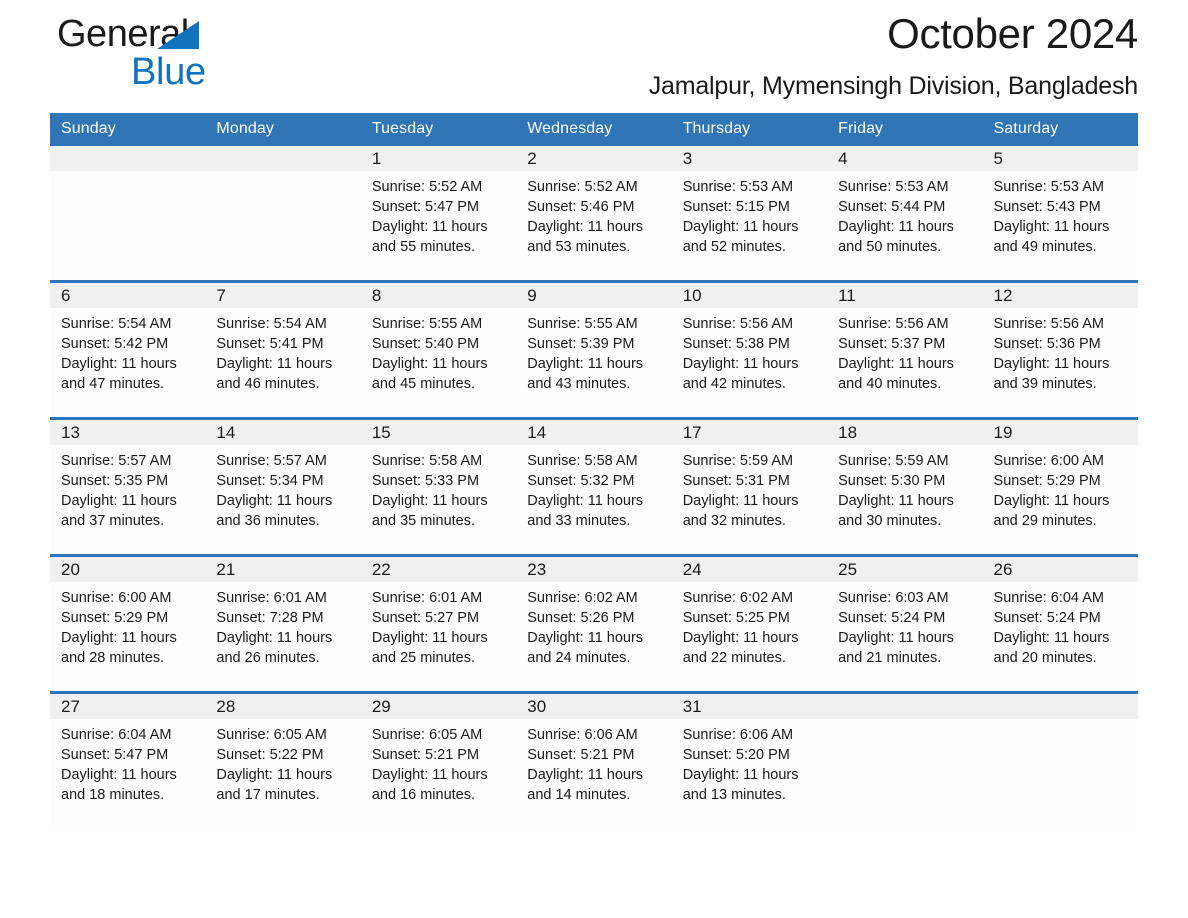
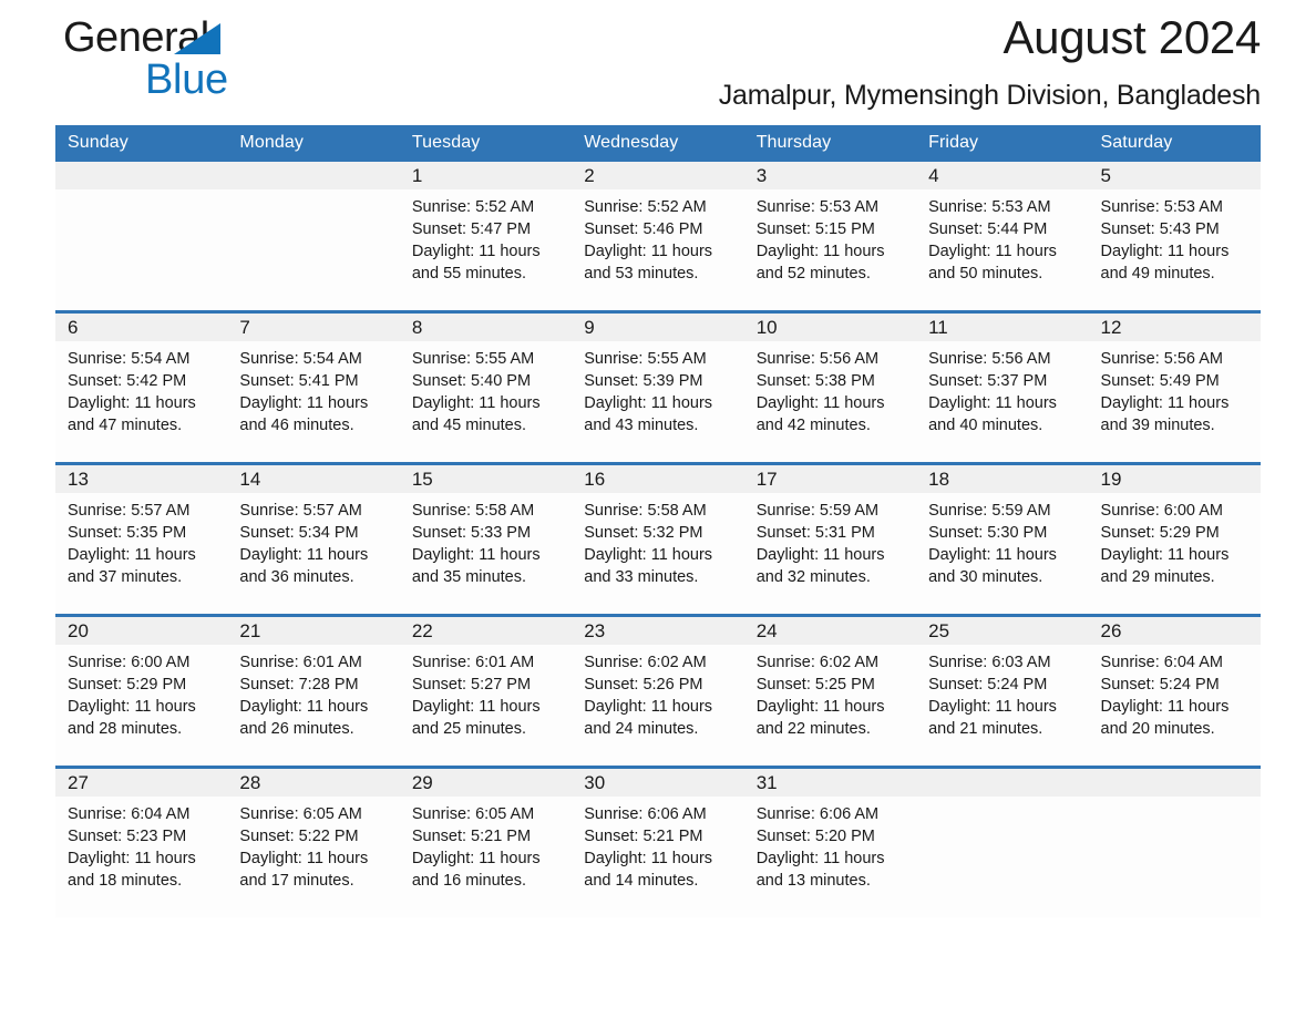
  General
  Blue
- October 2024
+ August 2024
  Jamalpur, Mymensingh Division, Bangladesh
  Sunday	Monday	Tuesday	Wednesday	Thursday	Friday	Saturday
  		1Sunrise: 5:52 AMSunset: 5:47 PMDaylight: 11 hoursand 55 minutes.	2Sunrise: 5:52 AMSunset: 5:46 PMDaylight: 11 hoursand 53 minutes.	3Sunrise: 5:53 AMSunset: 5:15 PMDaylight: 11 hoursand 52 minutes.	4Sunrise: 5:53 AMSunset: 5:44 PMDaylight: 11 hoursand 50 minutes.	5Sunrise: 5:53 AMSunset: 5:43 PMDaylight: 11 hoursand 49 minutes.
- 6Sunrise: 5:54 AMSunset: 5:42 PMDaylight: 11 hoursand 47 minutes.	7Sunrise: 5:54 AMSunset: 5:41 PMDaylight: 11 hoursand 46 minutes.	8Sunrise: 5:55 AMSunset: 5:40 PMDaylight: 11 hoursand 45 minutes.	9Sunrise: 5:55 AMSunset: 5:39 PMDaylight: 11 hoursand 43 minutes.	10Sunrise: 5:56 AMSunset: 5:38 PMDaylight: 11 hoursand 42 minutes.	11Sunrise: 5:56 AMSunset: 5:37 PMDaylight: 11 hoursand 40 minutes.	12Sunrise: 5:56 AMSunset: 5:36 PMDaylight: 11 hoursand 39 minutes.
+ 6Sunrise: 5:54 AMSunset: 5:42 PMDaylight: 11 hoursand 47 minutes.	7Sunrise: 5:54 AMSunset: 5:41 PMDaylight: 11 hoursand 46 minutes.	8Sunrise: 5:55 AMSunset: 5:40 PMDaylight: 11 hoursand 45 minutes.	9Sunrise: 5:55 AMSunset: 5:39 PMDaylight: 11 hoursand 43 minutes.	10Sunrise: 5:56 AMSunset: 5:38 PMDaylight: 11 hoursand 42 minutes.	11Sunrise: 5:56 AMSunset: 5:37 PMDaylight: 11 hoursand 40 minutes.	12Sunrise: 5:56 AMSunset: 5:49 PMDaylight: 11 hoursand 39 minutes.
- 13Sunrise: 5:57 AMSunset: 5:35 PMDaylight: 11 hoursand 37 minutes.	14Sunrise: 5:57 AMSunset: 5:34 PMDaylight: 11 hoursand 36 minutes.	15Sunrise: 5:58 AMSunset: 5:33 PMDaylight: 11 hoursand 35 minutes.	14Sunrise: 5:58 AMSunset: 5:32 PMDaylight: 11 hoursand 33 minutes.	17Sunrise: 5:59 AMSunset: 5:31 PMDaylight: 11 hoursand 32 minutes.	18Sunrise: 5:59 AMSunset: 5:30 PMDaylight: 11 hoursand 30 minutes.	19Sunrise: 6:00 AMSunset: 5:29 PMDaylight: 11 hoursand 29 minutes.
+ 13Sunrise: 5:57 AMSunset: 5:35 PMDaylight: 11 hoursand 37 minutes.	14Sunrise: 5:57 AMSunset: 5:34 PMDaylight: 11 hoursand 36 minutes.	15Sunrise: 5:58 AMSunset: 5:33 PMDaylight: 11 hoursand 35 minutes.	16Sunrise: 5:58 AMSunset: 5:32 PMDaylight: 11 hoursand 33 minutes.	17Sunrise: 5:59 AMSunset: 5:31 PMDaylight: 11 hoursand 32 minutes.	18Sunrise: 5:59 AMSunset: 5:30 PMDaylight: 11 hoursand 30 minutes.	19Sunrise: 6:00 AMSunset: 5:29 PMDaylight: 11 hoursand 29 minutes.
  20Sunrise: 6:00 AMSunset: 5:29 PMDaylight: 11 hoursand 28 minutes.	21Sunrise: 6:01 AMSunset: 7:28 PMDaylight: 11 hoursand 26 minutes.	22Sunrise: 6:01 AMSunset: 5:27 PMDaylight: 11 hoursand 25 minutes.	23Sunrise: 6:02 AMSunset: 5:26 PMDaylight: 11 hoursand 24 minutes.	24Sunrise: 6:02 AMSunset: 5:25 PMDaylight: 11 hoursand 22 minutes.	25Sunrise: 6:03 AMSunset: 5:24 PMDaylight: 11 hoursand 21 minutes.	26Sunrise: 6:04 AMSunset: 5:24 PMDaylight: 11 hoursand 20 minutes.
- 27Sunrise: 6:04 AMSunset: 5:47 PMDaylight: 11 hoursand 18 minutes.	28Sunrise: 6:05 AMSunset: 5:22 PMDaylight: 11 hoursand 17 minutes.	29Sunrise: 6:05 AMSunset: 5:21 PMDaylight: 11 hoursand 16 minutes.	30Sunrise: 6:06 AMSunset: 5:21 PMDaylight: 11 hoursand 14 minutes.	31Sunrise: 6:06 AMSunset: 5:20 PMDaylight: 11 hoursand 13 minutes.
+ 27Sunrise: 6:04 AMSunset: 5:23 PMDaylight: 11 hoursand 18 minutes.	28Sunrise: 6:05 AMSunset: 5:22 PMDaylight: 11 hoursand 17 minutes.	29Sunrise: 6:05 AMSunset: 5:21 PMDaylight: 11 hoursand 16 minutes.	30Sunrise: 6:06 AMSunset: 5:21 PMDaylight: 11 hoursand 14 minutes.	31Sunrise: 6:06 AMSunset: 5:20 PMDaylight: 11 hoursand 13 minutes.
